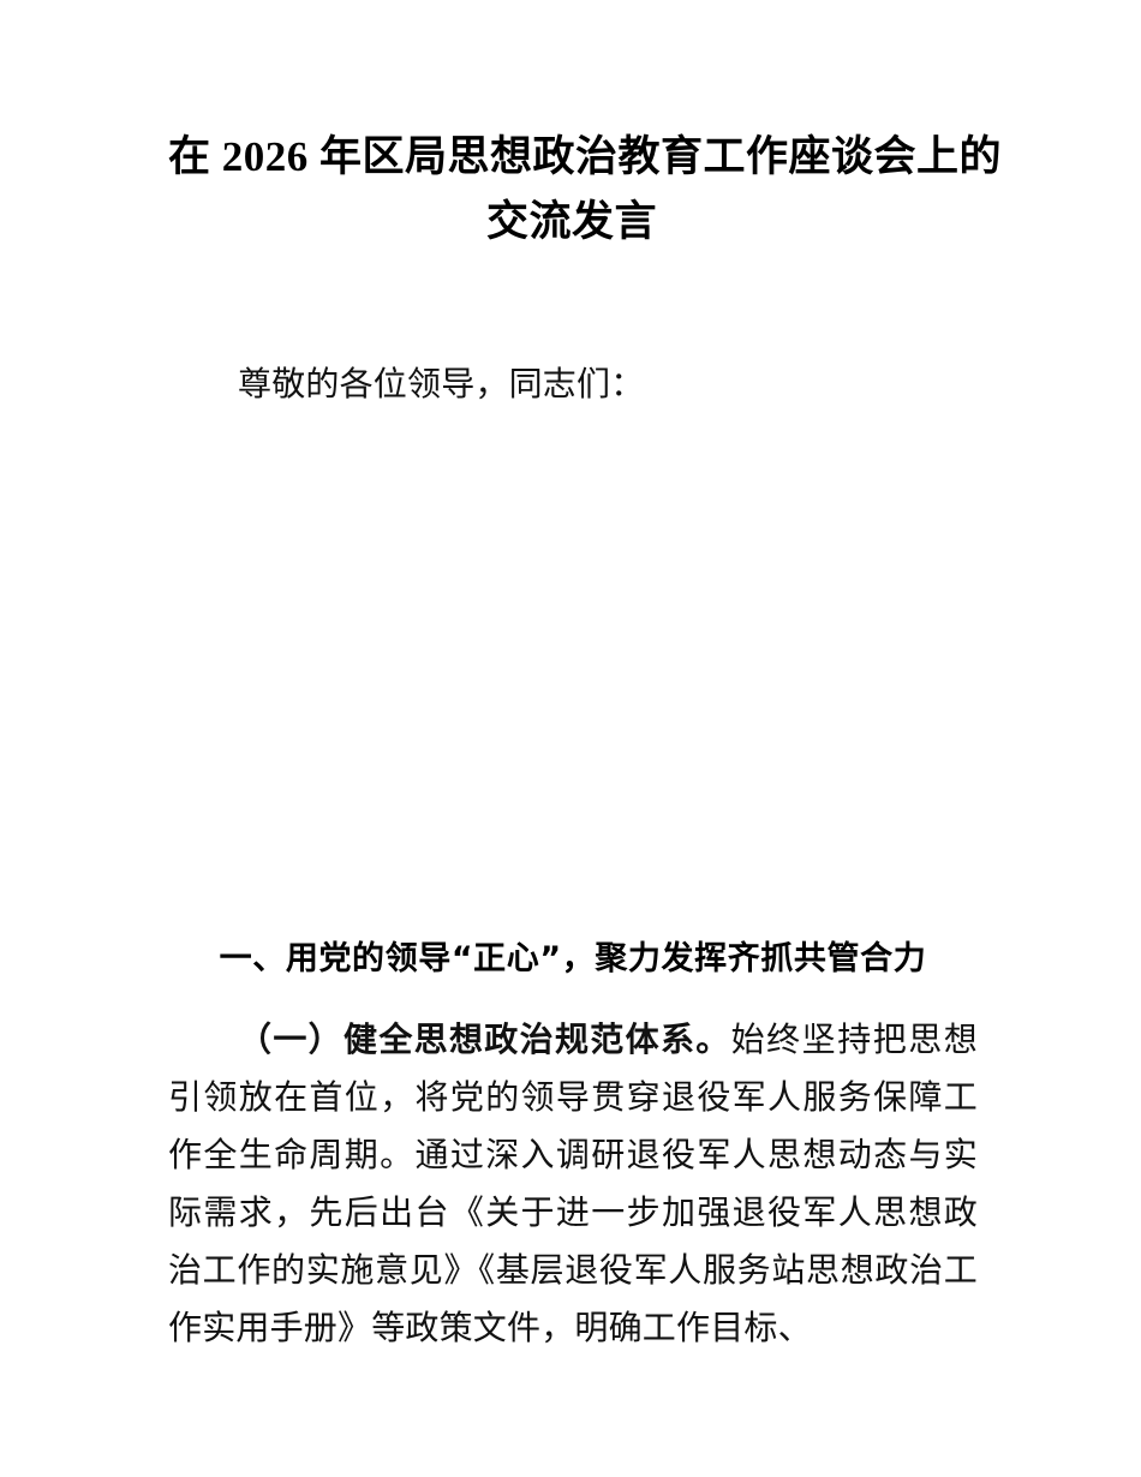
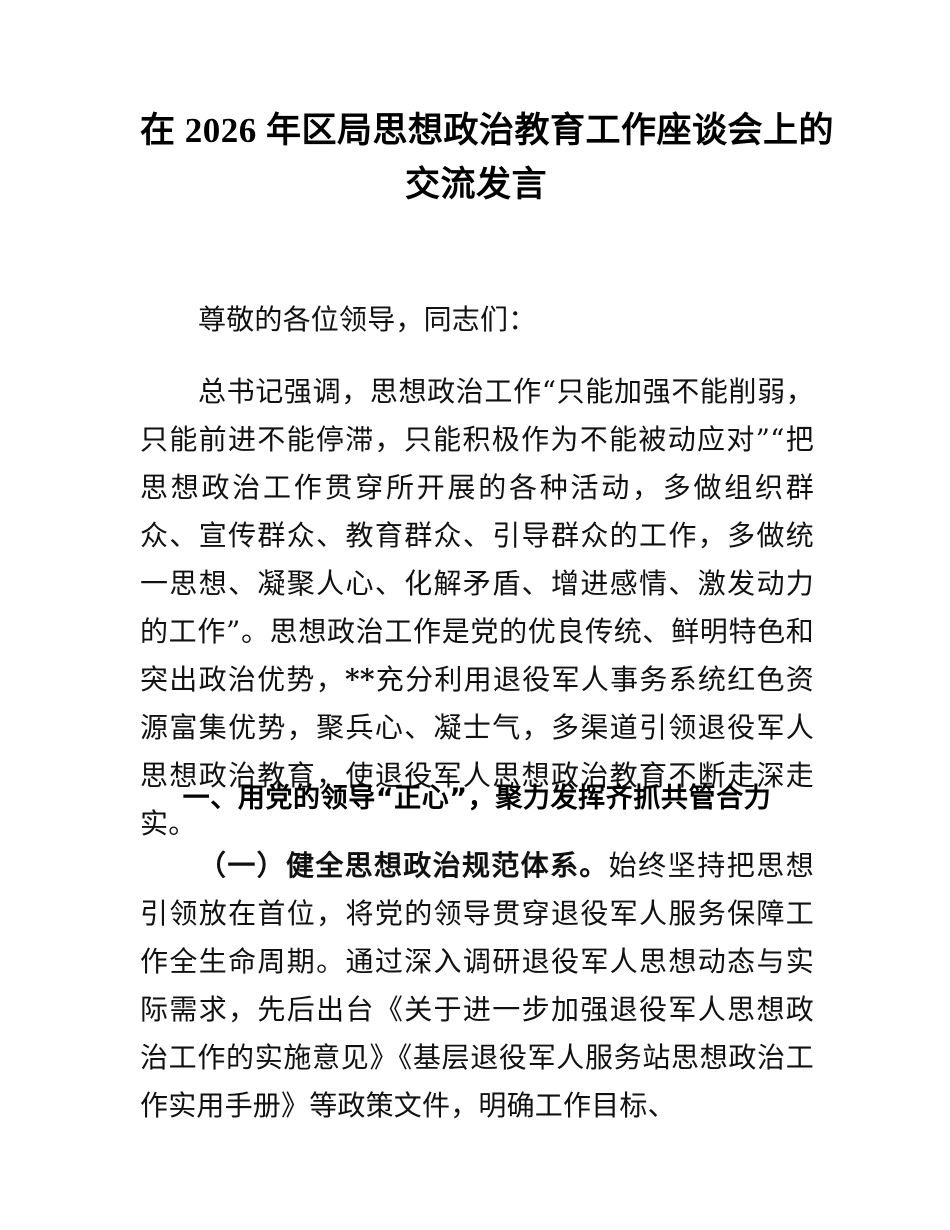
  在 2026 年区局思想政治教育工作座谈会上的
  交流发言
  尊敬的各位领导，同志们：
+ 总书记强调，思想政治工作“只能加强不能削弱，只能前进不能停滞，只能积极作为不能被动应对”“把思想政治工作贯穿所开展的各种活动，多做组织群众、宣传群众、教育群众、引导群众的工作，多做统一思想、凝聚人心、化解矛盾、增进感情、激发动力的工作”。思想政治工作是党的优良传统、鲜明特色和突出政治优势，**充分利用退役军人事务系统红色资源富集优势，聚兵心、凝士气，多渠道引领退役军人思想政治教育，使退役军人思想政治教育不断走深走实。
  一、用党的领导“正心”，聚力发挥齐抓共管合力
  （一）健全思想政治规范体系。始终坚持把思想引领放在首位，将党的领导贯穿退役军人服务保障工作全生命周期。通过深入调研退役军人思想动态与实际需求，先后出台《关于进一步加强退役军人思想政治工作的实施意见》《基层退役军人服务站思想政治工作实用手册》等政策文件，明确工作目标、
